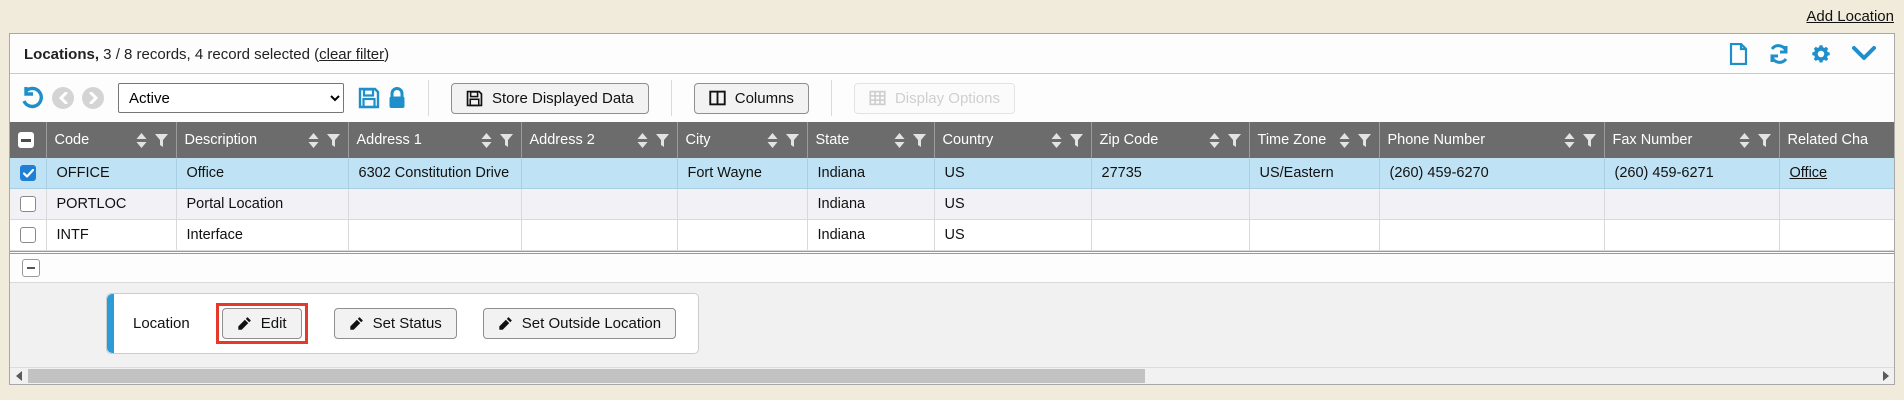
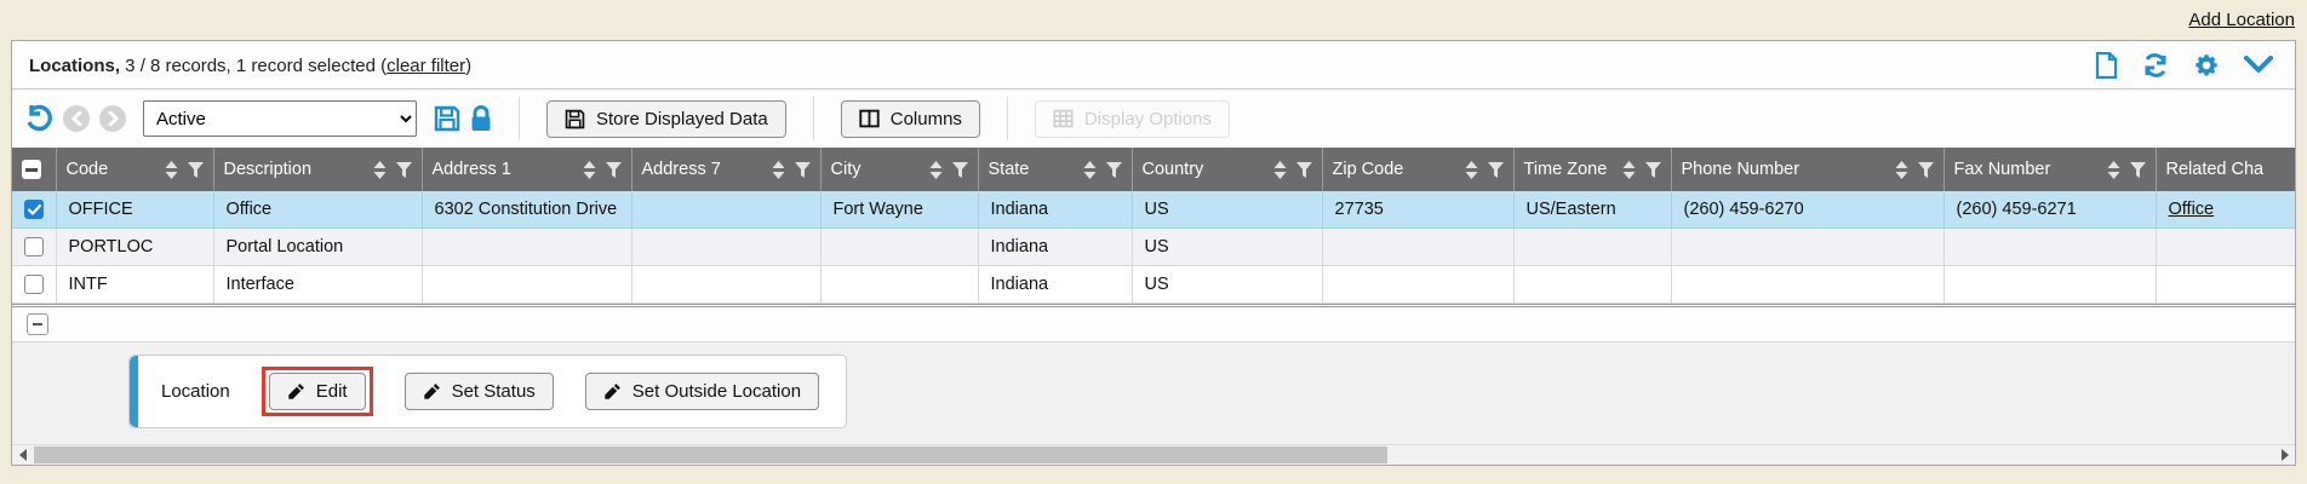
  Add Location
- Locations, 3 / 8 records, 4 record selected (clear filter)
+ Locations, 3 / 8 records, 1 record selected (clear filter)
  Active
  Store Displayed Data
  Columns
  Display Options
- 	Code	Description	Address 1	Address 2	City	State	Country	Zip Code	Time Zone	Phone Number	Fax Number	Related Cha
+ 	Code	Description	Address 1	Address 7	City	State	Country	Zip Code	Time Zone	Phone Number	Fax Number	Related Cha
  	OFFICE	Office	6302 Constitution Drive		Fort Wayne	Indiana	US	27735	US/Eastern	(260) 459-6270	(260) 459-6271	Office
  	PORTLOC	Portal Location				Indiana	US
  	INTF	Interface				Indiana	US
  Location
  Edit
  Set Status
  Set Outside Location
